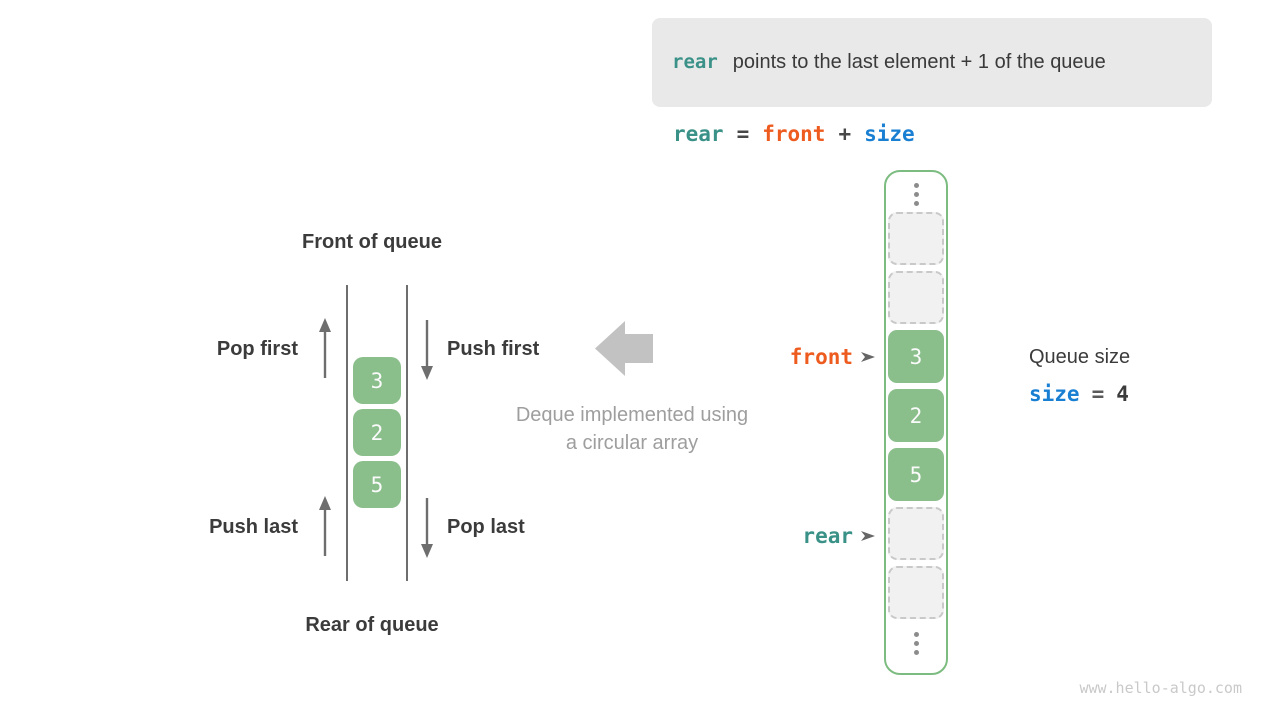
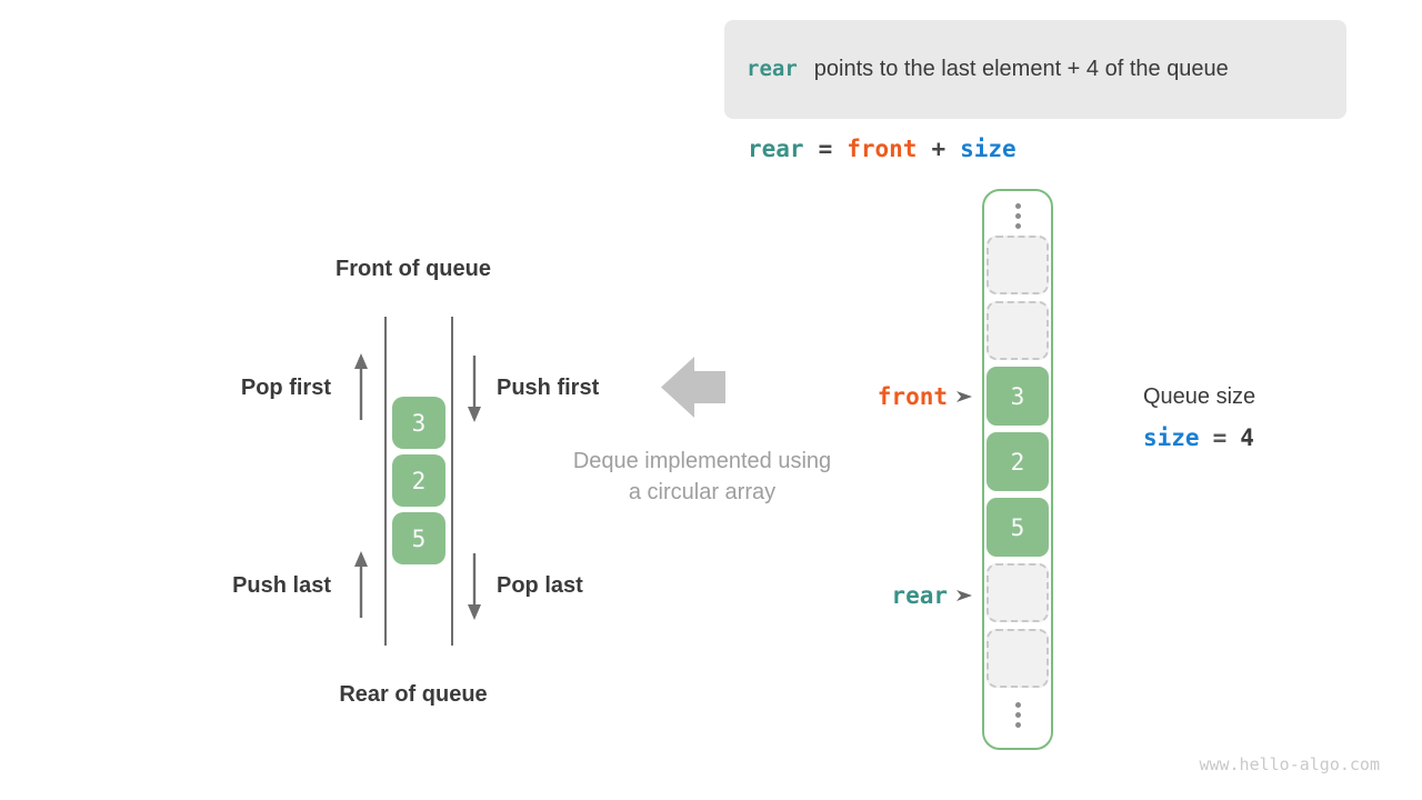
- rear points to the last element + 1 of the queue
+ rear points to the last element + 4 of the queue
  rear
  =
  front
  +
  size
  Front of queue
  3
  2
  5
  Pop first
  Push first
  Push last
  Pop last
  Rear of queue
  Deque implemented using
  a circular array
  3
  2
  5
  front
  rear
  Queue size
  size
  =
  4
  www.hello-algo.com
